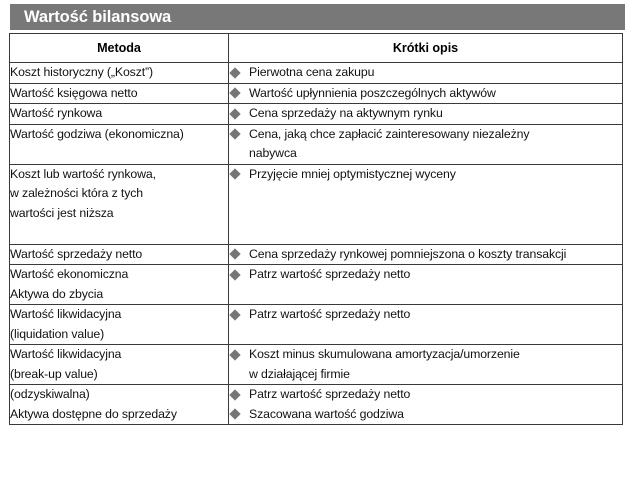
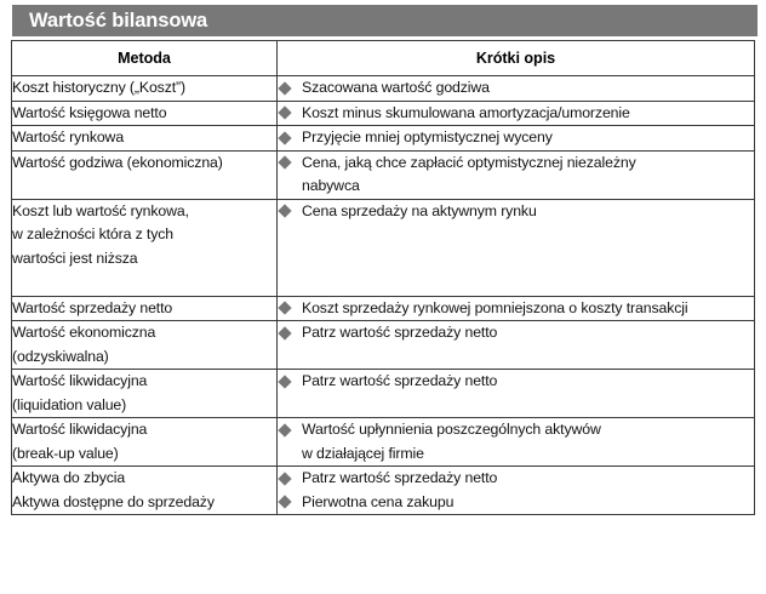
  Wartość bilansowa
  Metoda	Krótki opis
- Koszt historyczny („Koszt”)	Pierwotna cena zakupu
+ Koszt historyczny („Koszt”)	Szacowana wartość godziwa
- Wartość księgowa netto	Wartość upłynnienia poszczególnych aktywów
+ Wartość księgowa netto	Koszt minus skumulowana amortyzacja/umorzenie
- Wartość rynkowa	Cena sprzedaży na aktywnym rynku
+ Wartość rynkowa	Przyjęcie mniej optymistycznej wyceny
- Wartość godziwa (ekonomiczna)	Cena, jaką chce zapłacić zainteresowany niezależnynabywca
+ Wartość godziwa (ekonomiczna)	Cena, jaką chce zapłacić optymistycznej niezależnynabywca
- Koszt lub wartość rynkowa,w zależności która z tychwartości jest niższa	Przyjęcie mniej optymistycznej wyceny
+ Koszt lub wartość rynkowa,w zależności która z tychwartości jest niższa	Cena sprzedaży na aktywnym rynku
- Wartość sprzedaży netto	Cena sprzedaży rynkowej pomniejszona o koszty transakcji
+ Wartość sprzedaży netto	Koszt sprzedaży rynkowej pomniejszona o koszty transakcji
- Wartość ekonomicznaAktywa do zbycia	Patrz wartość sprzedaży netto
+ Wartość ekonomiczna(odzyskiwalna)	Patrz wartość sprzedaży netto
  Wartość likwidacyjna(liquidation value)	Patrz wartość sprzedaży netto
- Wartość likwidacyjna(break-up value)	Koszt minus skumulowana amortyzacja/umorzeniew działającej firmie
+ Wartość likwidacyjna(break-up value)	Wartość upłynnienia poszczególnych aktywóww działającej firmie
- (odzyskiwalna)	Patrz wartość sprzedaży netto
+ Aktywa do zbycia	Patrz wartość sprzedaży netto
- Aktywa dostępne do sprzedaży	Szacowana wartość godziwa
+ Aktywa dostępne do sprzedaży	Pierwotna cena zakupu
